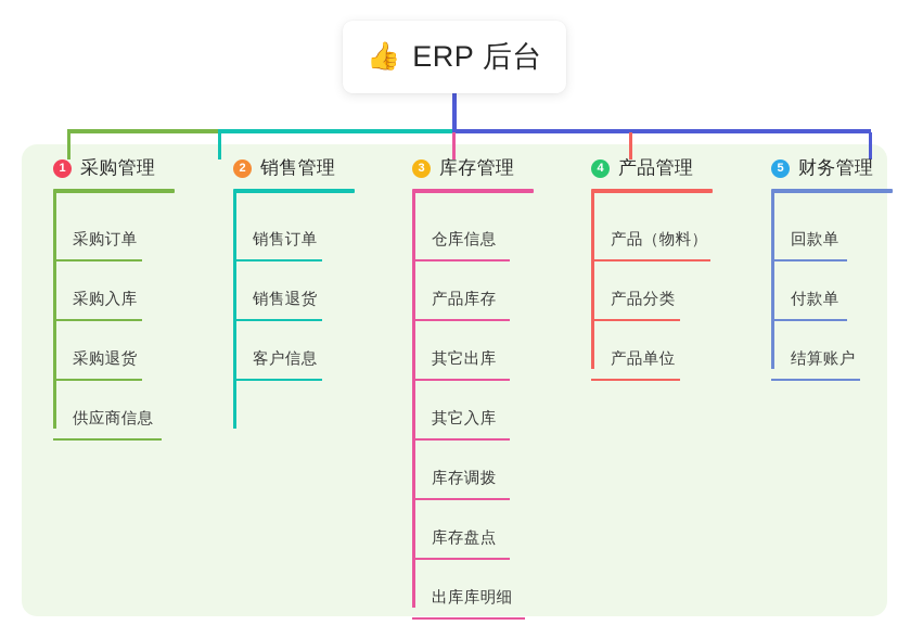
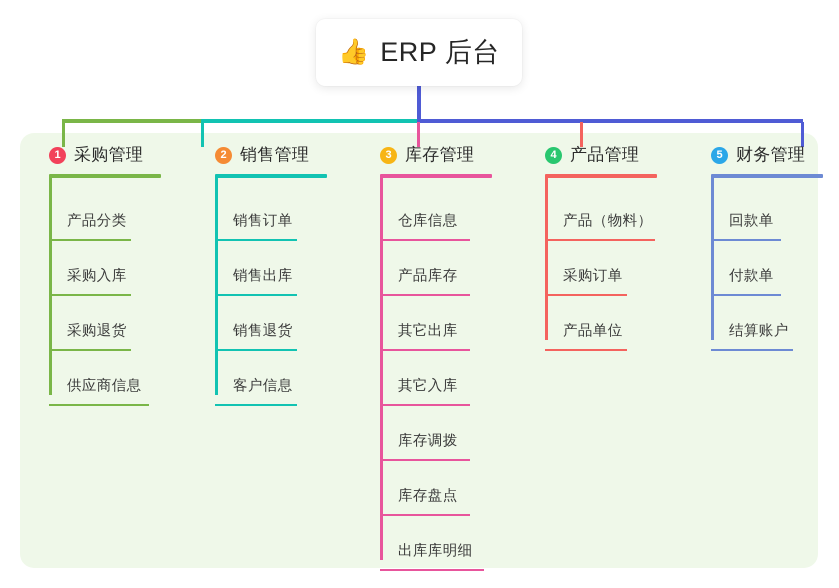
  👍
  ERP 后台
  1
  采购管理
- 采购订单
+ 产品分类
  采购入库
  采购退货
  供应商信息
  2
  销售管理
  销售订单
+ 销售出库
  销售退货
  客户信息
  3
  库存管理
  仓库信息
  产品库存
  其它出库
  其它入库
  库存调拨
  库存盘点
  出库库明细
  4
  产品管理
  产品（物料）
- 产品分类
+ 采购订单
  产品单位
  5
  财务管理
  回款单
  付款单
  结算账户
